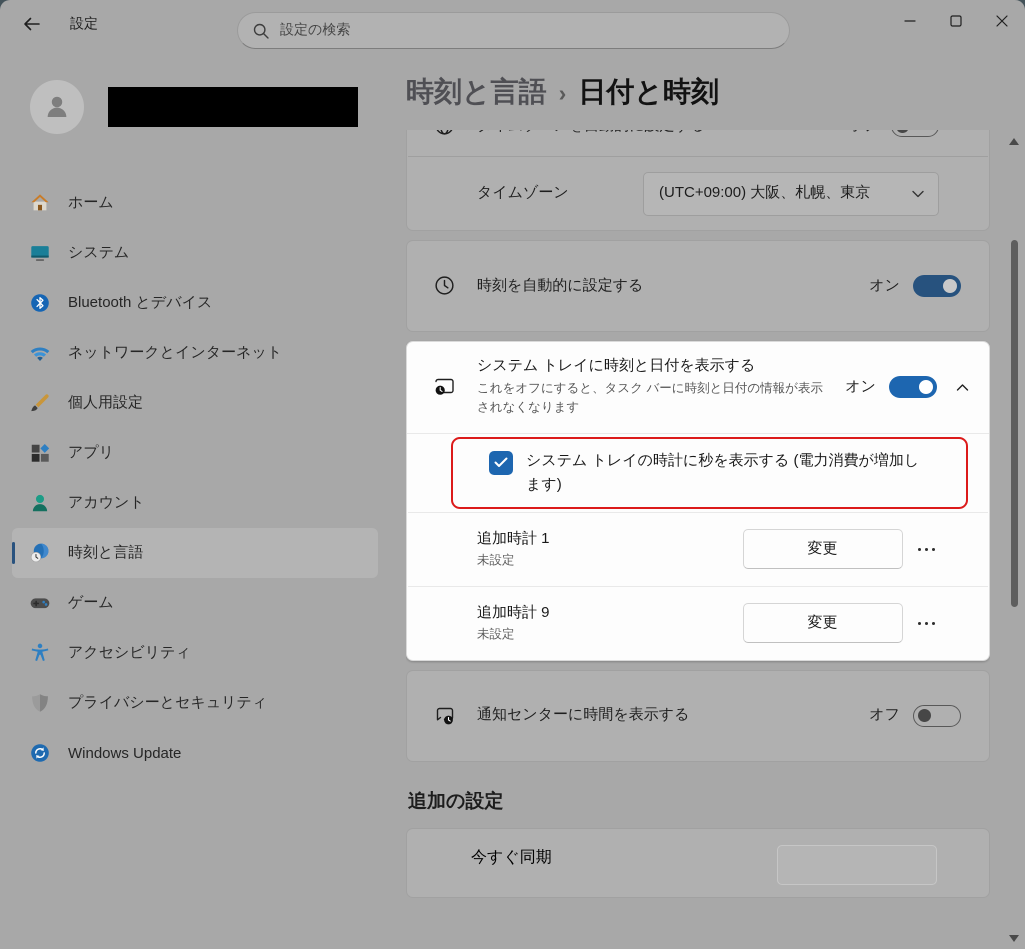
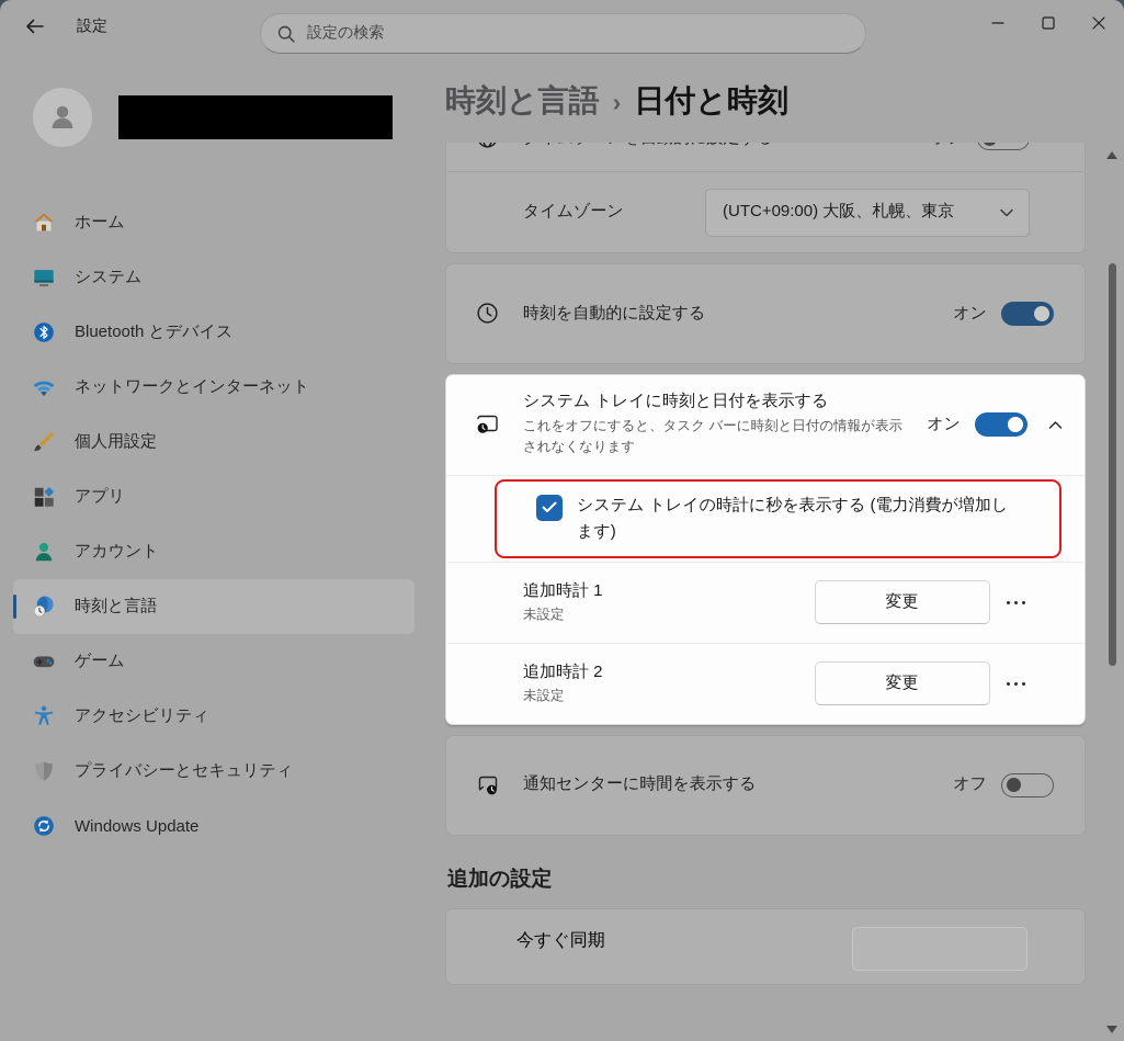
  設定
  設定の検索
  ホーム
  システム
  Bluetooth とデバイス
  ネットワークとインターネット
  個人用設定
  アプリ
  アカウント
  時刻と言語
  ゲーム
  アクセシビリティ
  プライバシーとセキュリティ
  Windows Update
  時刻と言語
  ›
  日付と時刻
  タイムゾーン
  (UTC+09:00) 大阪、札幌、東京
  時刻を自動的に設定する
  オン
  システム トレイに時刻と日付を表示する
  これをオフにすると、タスク バーに時刻と日付の情報が表示されなくなります
  オン
  システム トレイの時計に秒を表示する (電力消費が増加します)
  追加時計 1
  未設定
  変更
- 追加時計 9
+ 追加時計 2
  未設定
  変更
  通知センターに時間を表示する
  オフ
  追加の設定
  今すぐ同期
